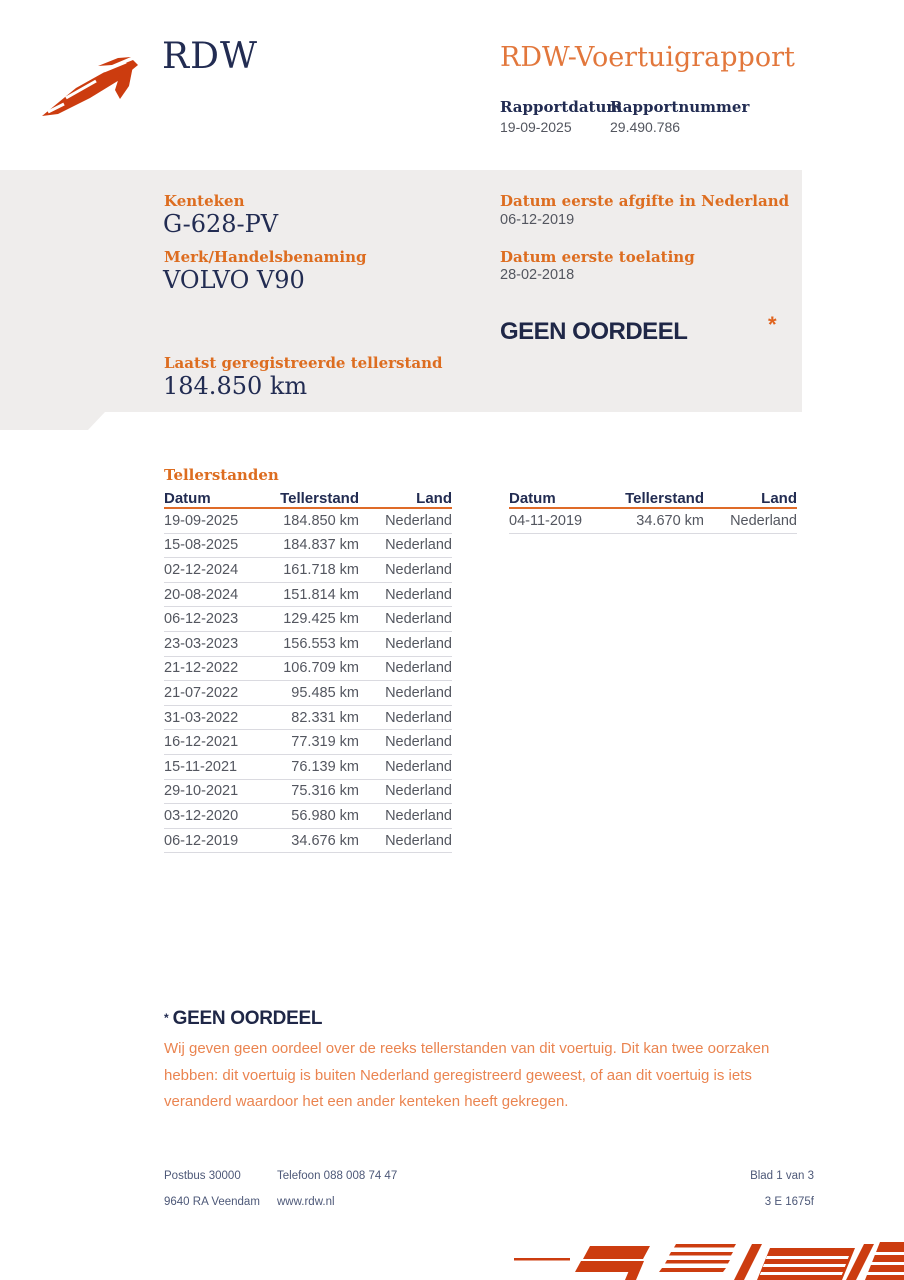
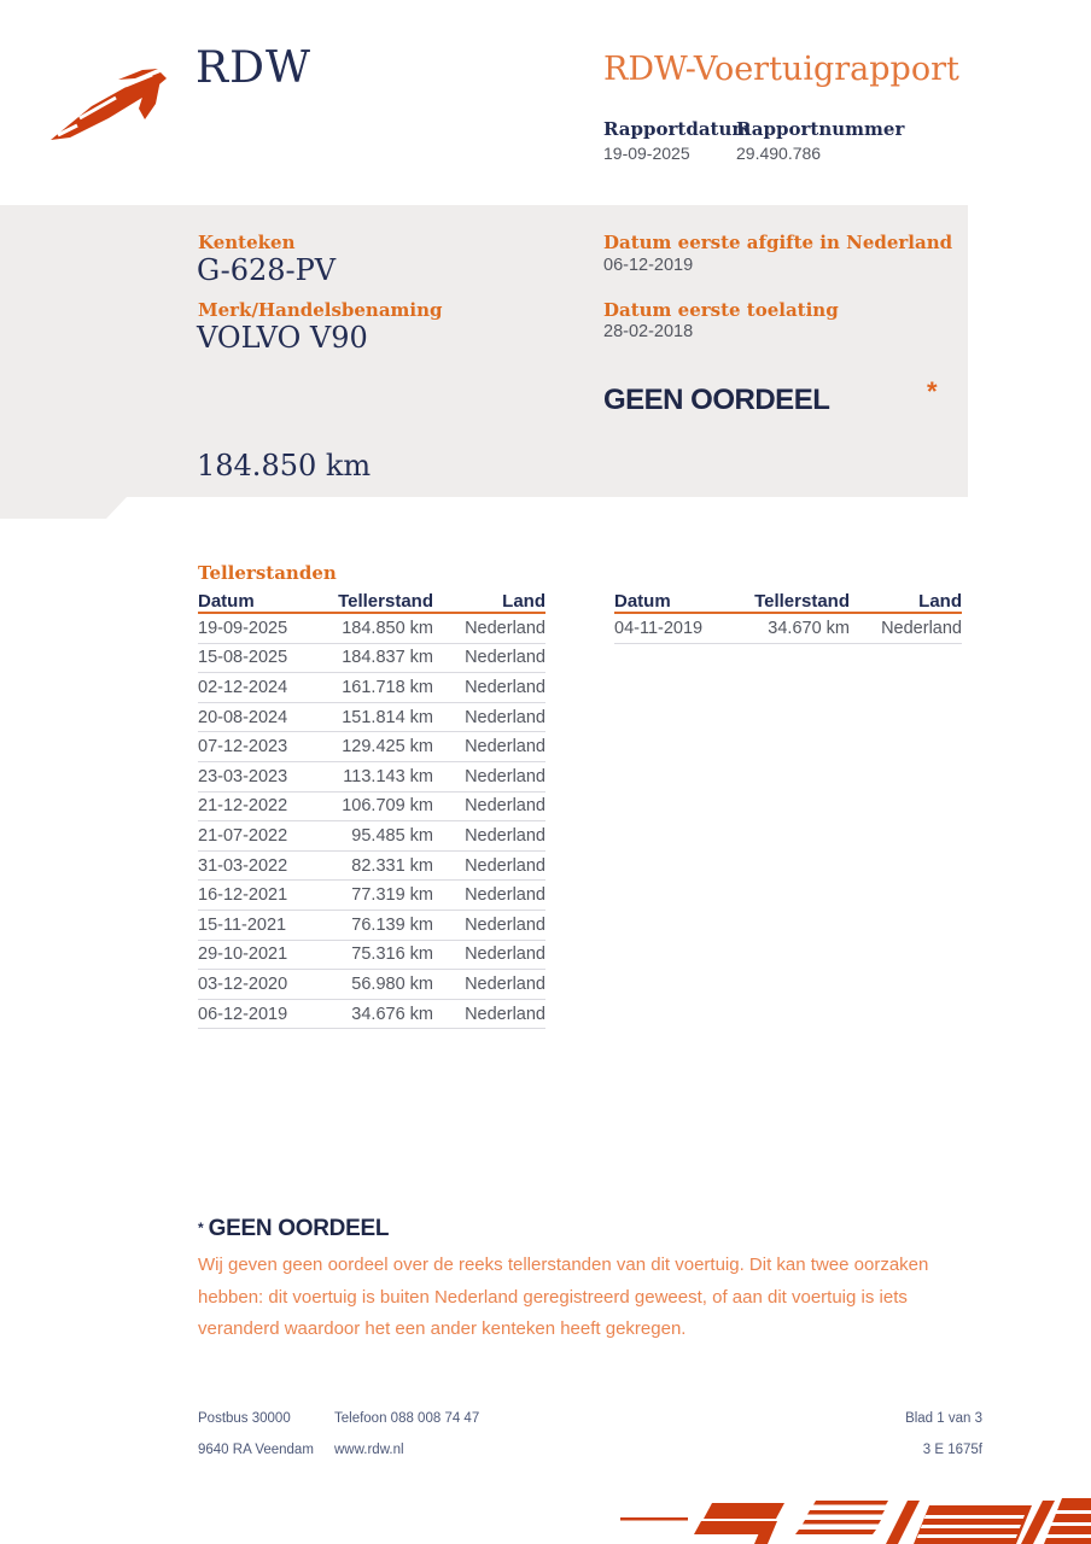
  RDW
  RDW-Voertuigrapport
  Rapportdatum
  Rapportnummer
  19-09-2025
  29.490.786
  Kenteken
  G-628-PV
  Merk/Handelsbenaming
  VOLVO V90
- Laatst geregistreerde tellerstand
  184.850 km
  Datum eerste afgifte in Nederland
  06-12-2019
  Datum eerste toelating
  28-02-2018
  GEEN OORDEEL
  *
  Tellerstanden
  Datum
  Tellerstand
  Land
  19-09-2025
  184.850 km
  Nederland
  15-08-2025
  184.837 km
  Nederland
  02-12-2024
  161.718 km
  Nederland
  20-08-2024
  151.814 km
  Nederland
- 06-12-2023
+ 07-12-2023
  129.425 km
  Nederland
  23-03-2023
- 156.553 km
+ 113.143 km
  Nederland
  21-12-2022
  106.709 km
  Nederland
  21-07-2022
  95.485 km
  Nederland
  31-03-2022
  82.331 km
  Nederland
  16-12-2021
  77.319 km
  Nederland
  15-11-2021
  76.139 km
  Nederland
  29-10-2021
  75.316 km
  Nederland
  03-12-2020
  56.980 km
  Nederland
  06-12-2019
  34.676 km
  Nederland
  Datum
  Tellerstand
  Land
  04-11-2019
  34.670 km
  Nederland
  *
  GEEN OORDEEL
  Wij geven geen oordeel over de reeks tellerstanden van dit voertuig. Dit kan twee oorzaken hebben: dit voertuig is buiten Nederland geregistreerd geweest, of aan dit voertuig is iets veranderd waardoor het een ander kenteken heeft gekregen.
  Postbus 30000
  9640 RA Veendam
  Telefoon 088 008 74 47
  www.rdw.nl
  Blad 1 van 3
  3 E 1675f
